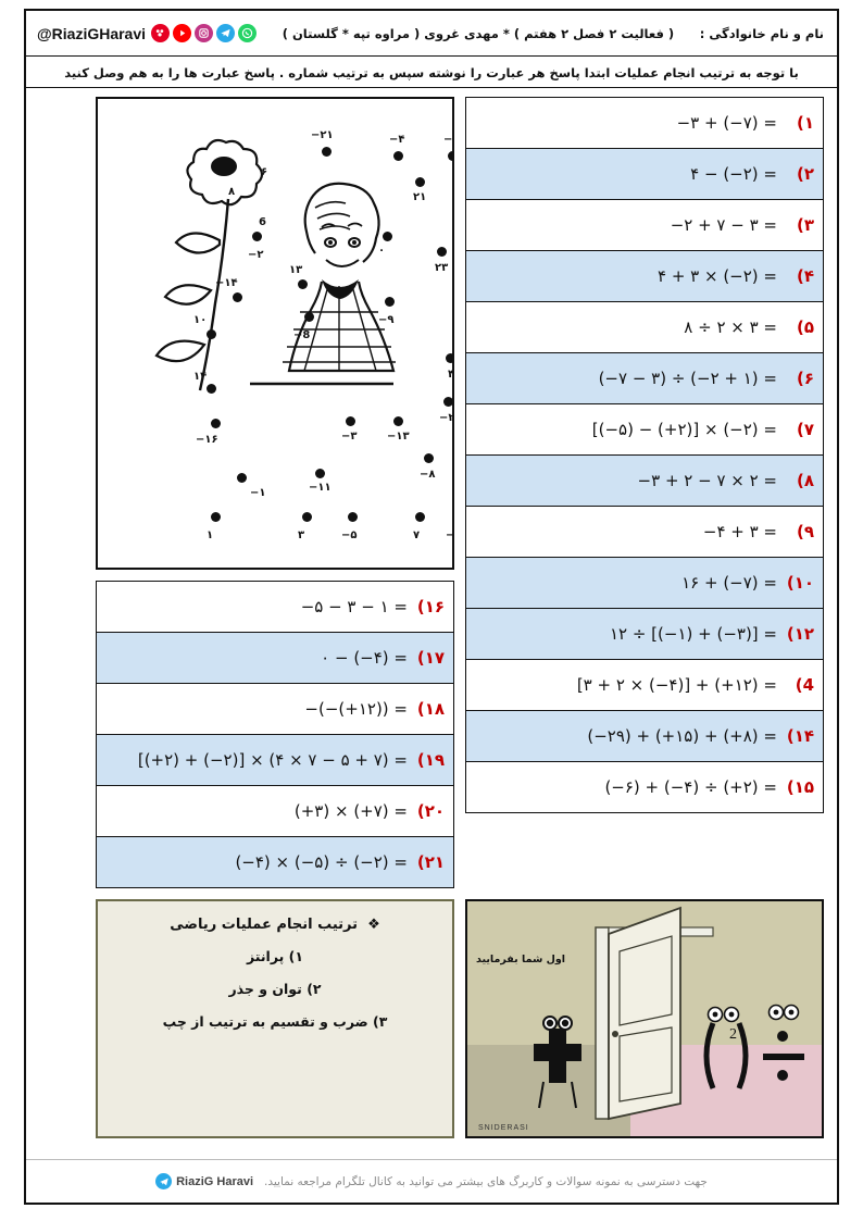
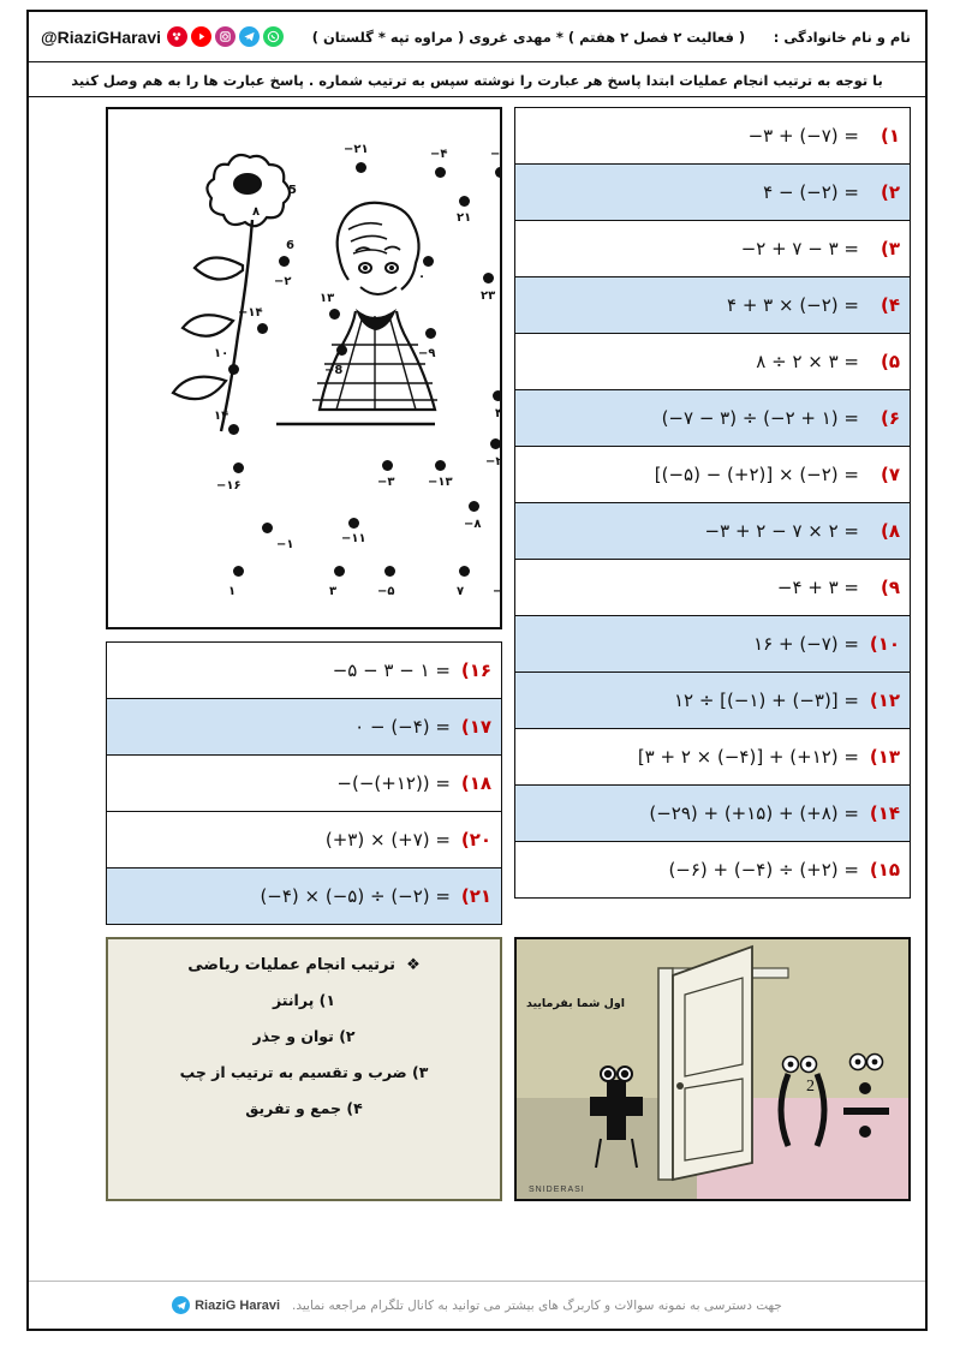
  نام و نام خانوادگی :
  ( فعالیت ۲ فصل ۲ هفتم ) * مهدی غروی ( مراوه تپه * گلستان )
  @RiaziGHaravi
  با توجه به ترتیب انجام عملیات ابتدا پاسخ هر عبارت را نوشته سپس به ترتیب شماره . پاسخ عبارت ها را به هم وصل کنید
  ۱)−۳ + (−۷) =
  ۲)۴ − (−۲) =
  ۳)−۲ + ۷ − ۳ =
  ۴)۴ + ۳ × (−۲) =
  ۵)۸ ÷ ۲ × ۳ =
  ۶)(−۷ − ۳) ÷ (−۲ + ۱) =
  ۷)[(−۵) − (+۲)] × (−۲) =
  ۸)−۳ + ۲ − ۷ × ۲ =
  ۹)−۴ + ۳ =
  ۱۰)۱۶ + (−۷) =
  ۱۲)۱۲ ÷ [(−۱) + (−۳)] =
- 4)[۳ + ۲ × (−۴)] + (+۱۲) =
+ ۱۳)[۳ + ۲ × (−۴)] + (+۱۲) =
  ۱۴)(−۲۹) + (+۱۵) + (+۸) =
  ۱۵)(−۶) + (−۴) ÷ (+۲) =
  −۲۱
  −۴
- ۶
+ 5
  ۸
  ۲۱
  6
  −۲
  ۰
  ۱۳
  ۲۳
  −۱۴
  −۹
  ۱۰
  −8
  ۱۴
  ۴
  −۱۶
  −۳
  −۱۳
  −۸
  −۱
  −۱۱
  ۱
  ۳
  −۵
  ۷
  ۱۶)−۵ − ۳ − ۱ =
  ۱۷)۰ − (−۴) =
  ۱۸)−(−(+۱۲)) =
- ۱۹)[(+۲) + (−۲)] × (۴ × ۷ − ۵ + ۷) =
  ۲۰)(+۳) × (+۷) =
  ۲۱)(−۴) × (−۵) ÷ (−۲) =
  2
  اول شما بفرمایید
  ❖ ترتیب انجام عملیات ریاضی
  ۱) پرانتز
  ۲) توان و جذر
  ۳) ضرب و تقسیم به ترتیب از چپ
+ ۴) جمع و تفریق
  جهت دسترسی به نمونه سوالات و کاربرگ های بیشتر می توانید به کانال تلگرام مراجعه نمایید.
  RiaziG Haravi
